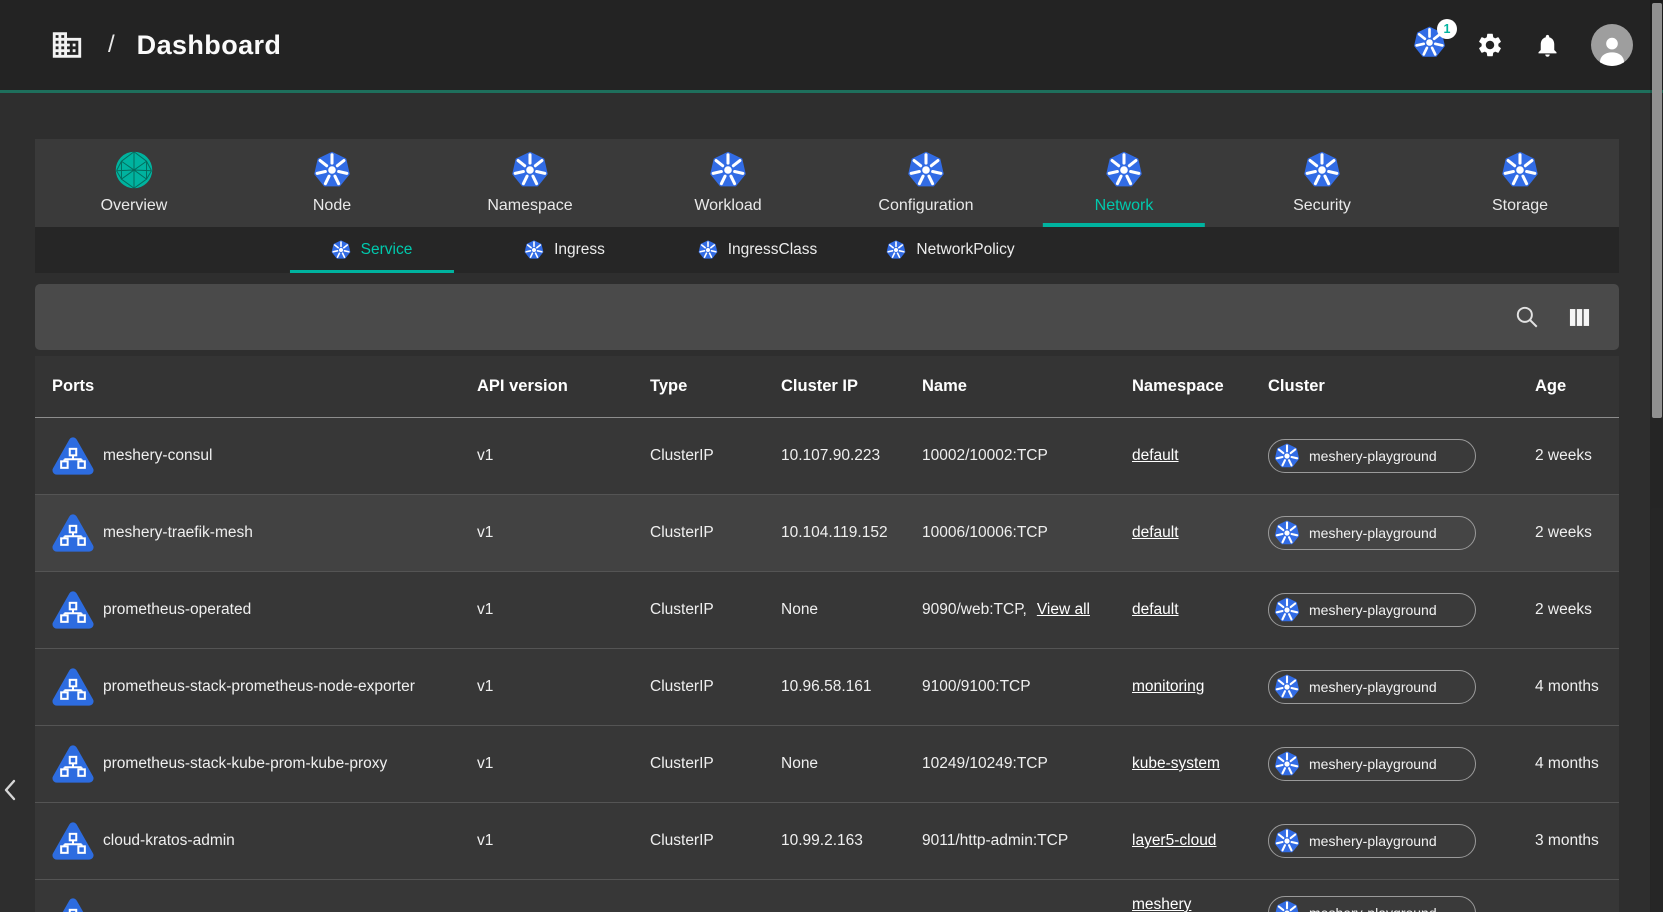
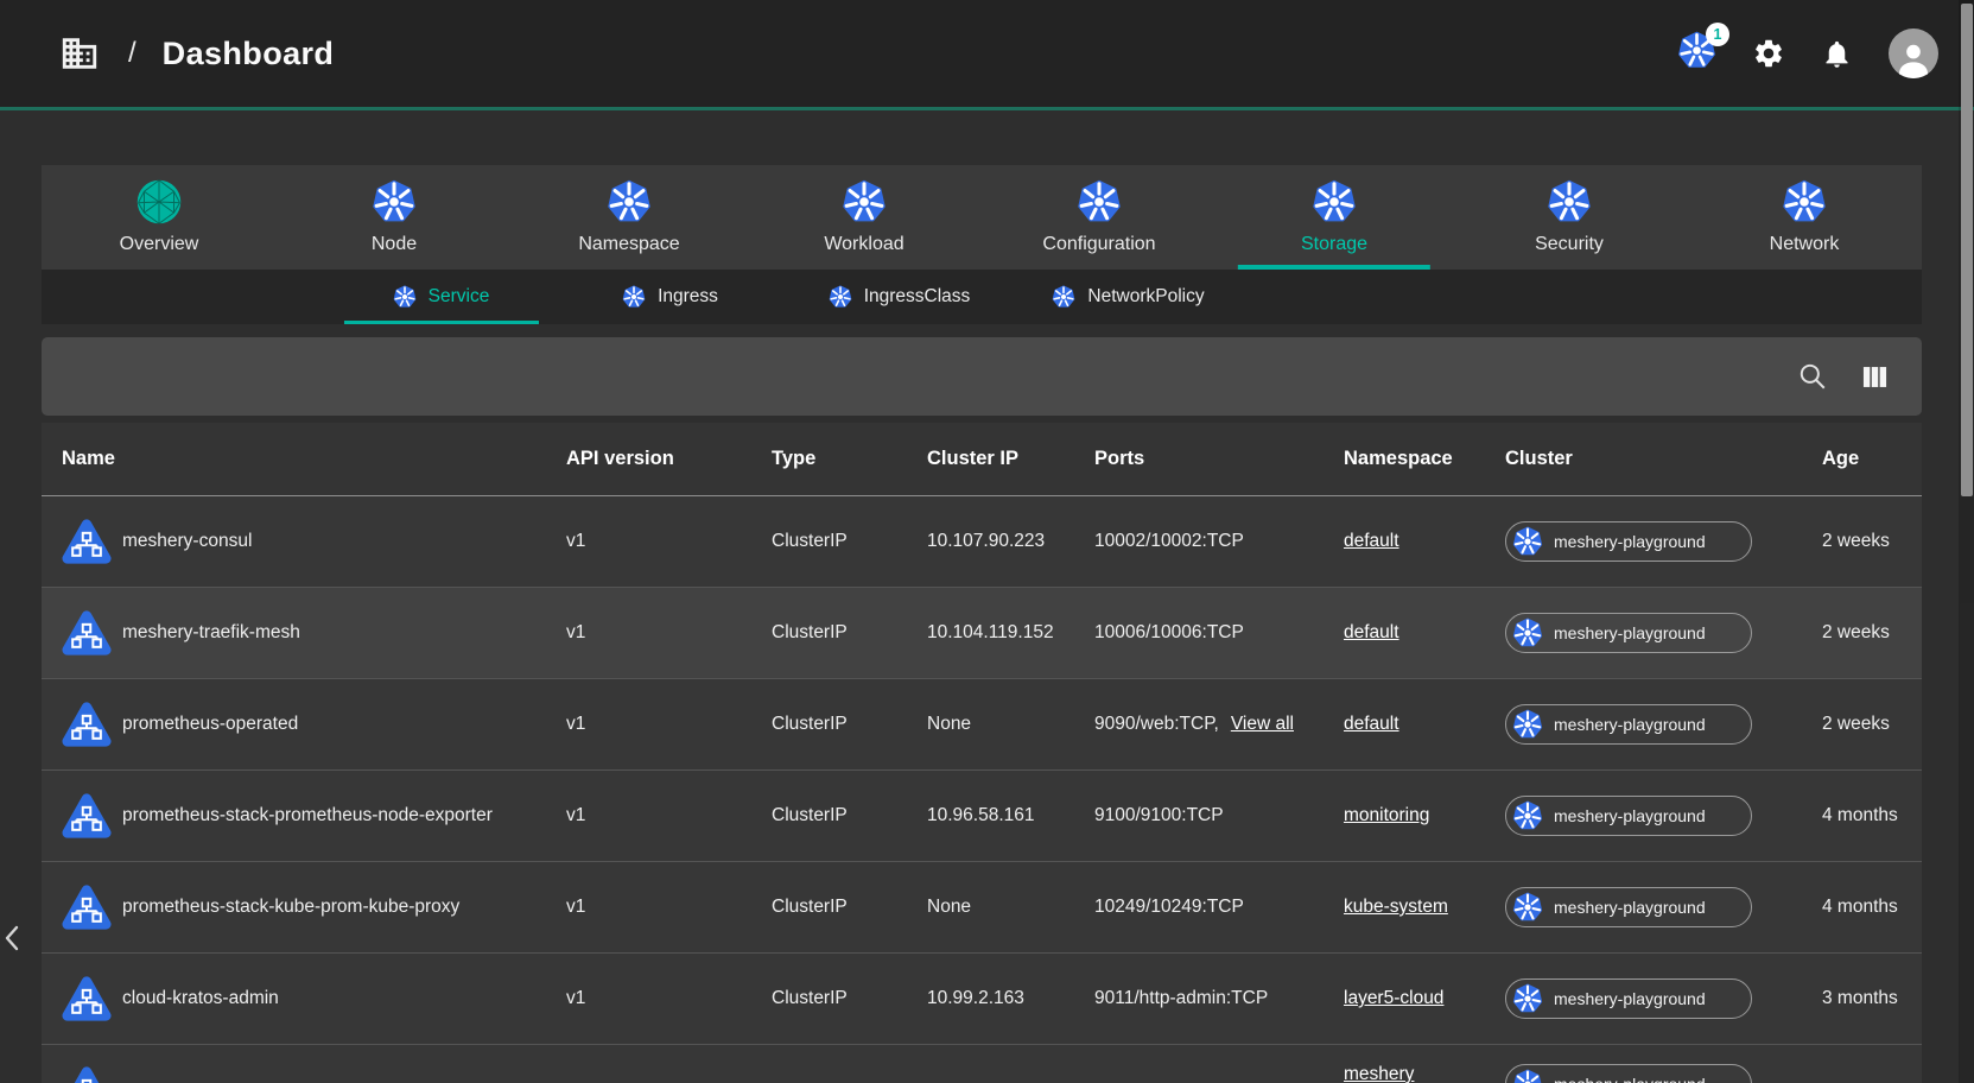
  /
  Dashboard
  1
  Overview
  Node
  Namespace
  Workload
  Configuration
- Network
+ Storage
  Security
- Storage
+ Network
  Service
  Ingress
  IngressClass
  NetworkPolicy
- Ports
+ Name
  API version
  Type
  Cluster IP
- Name
+ Ports
  Namespace
  Cluster
  Age
  meshery-consul
  v1
  ClusterIP
  10.107.90.223
  10002/10002:TCP
  default
  meshery-playground
  2 weeks
  meshery-traefik-mesh
  v1
  ClusterIP
  10.104.119.152
  10006/10006:TCP
  default
  meshery-playground
  2 weeks
  prometheus-operated
  v1
  ClusterIP
  None
  9090/web:TCP,
  View all
  default
  meshery-playground
  2 weeks
  prometheus-stack-prometheus-node-exporter
  v1
  ClusterIP
  10.96.58.161
  9100/9100:TCP
  monitoring
  meshery-playground
  4 months
  prometheus-stack-kube-prom-kube-proxy
  v1
  ClusterIP
  None
  10249/10249:TCP
  kube-system
  meshery-playground
  4 months
  cloud-kratos-admin
  v1
  ClusterIP
  10.99.2.163
  9011/http-admin:TCP
  layer5-cloud
  meshery-playground
  3 months
  meshery
